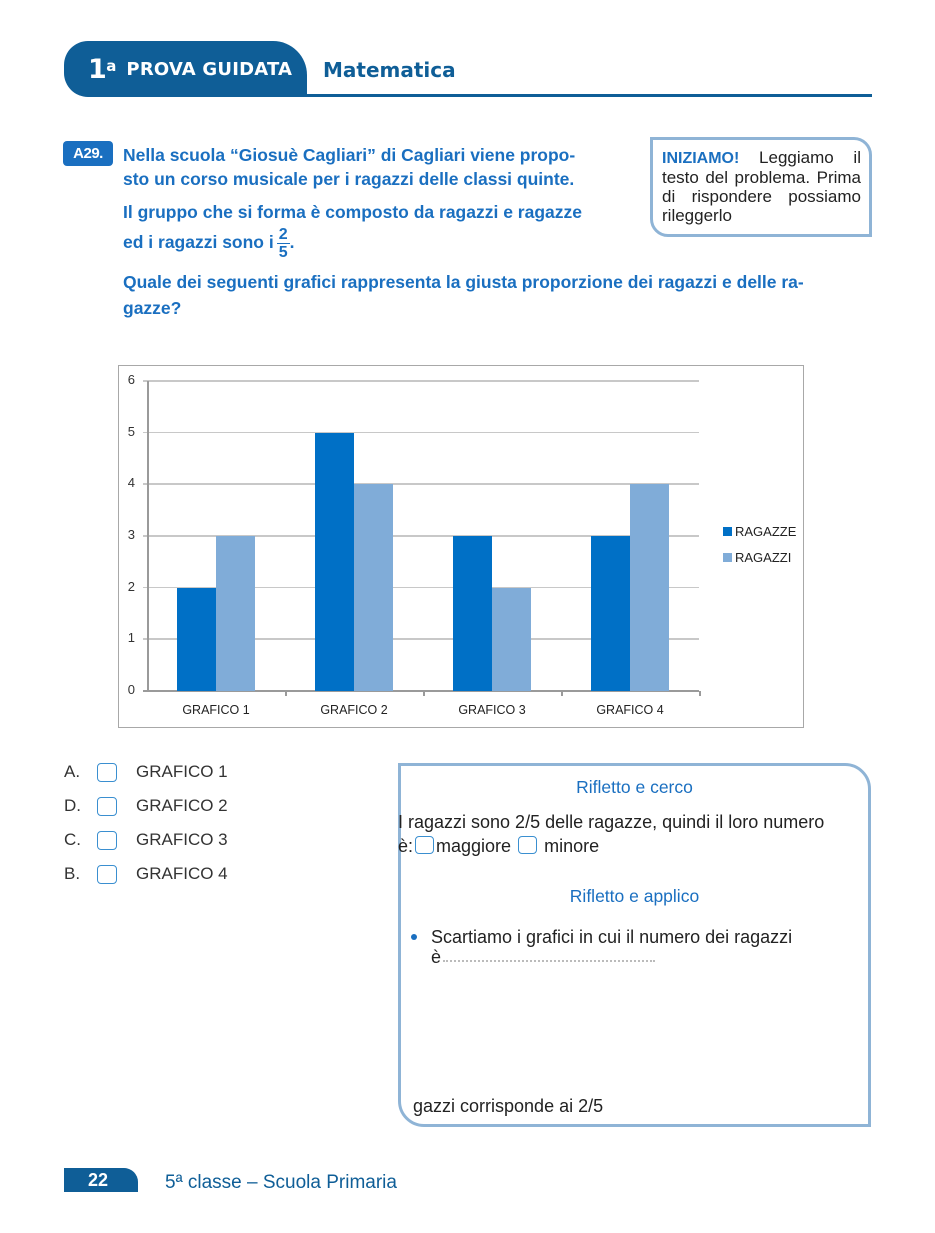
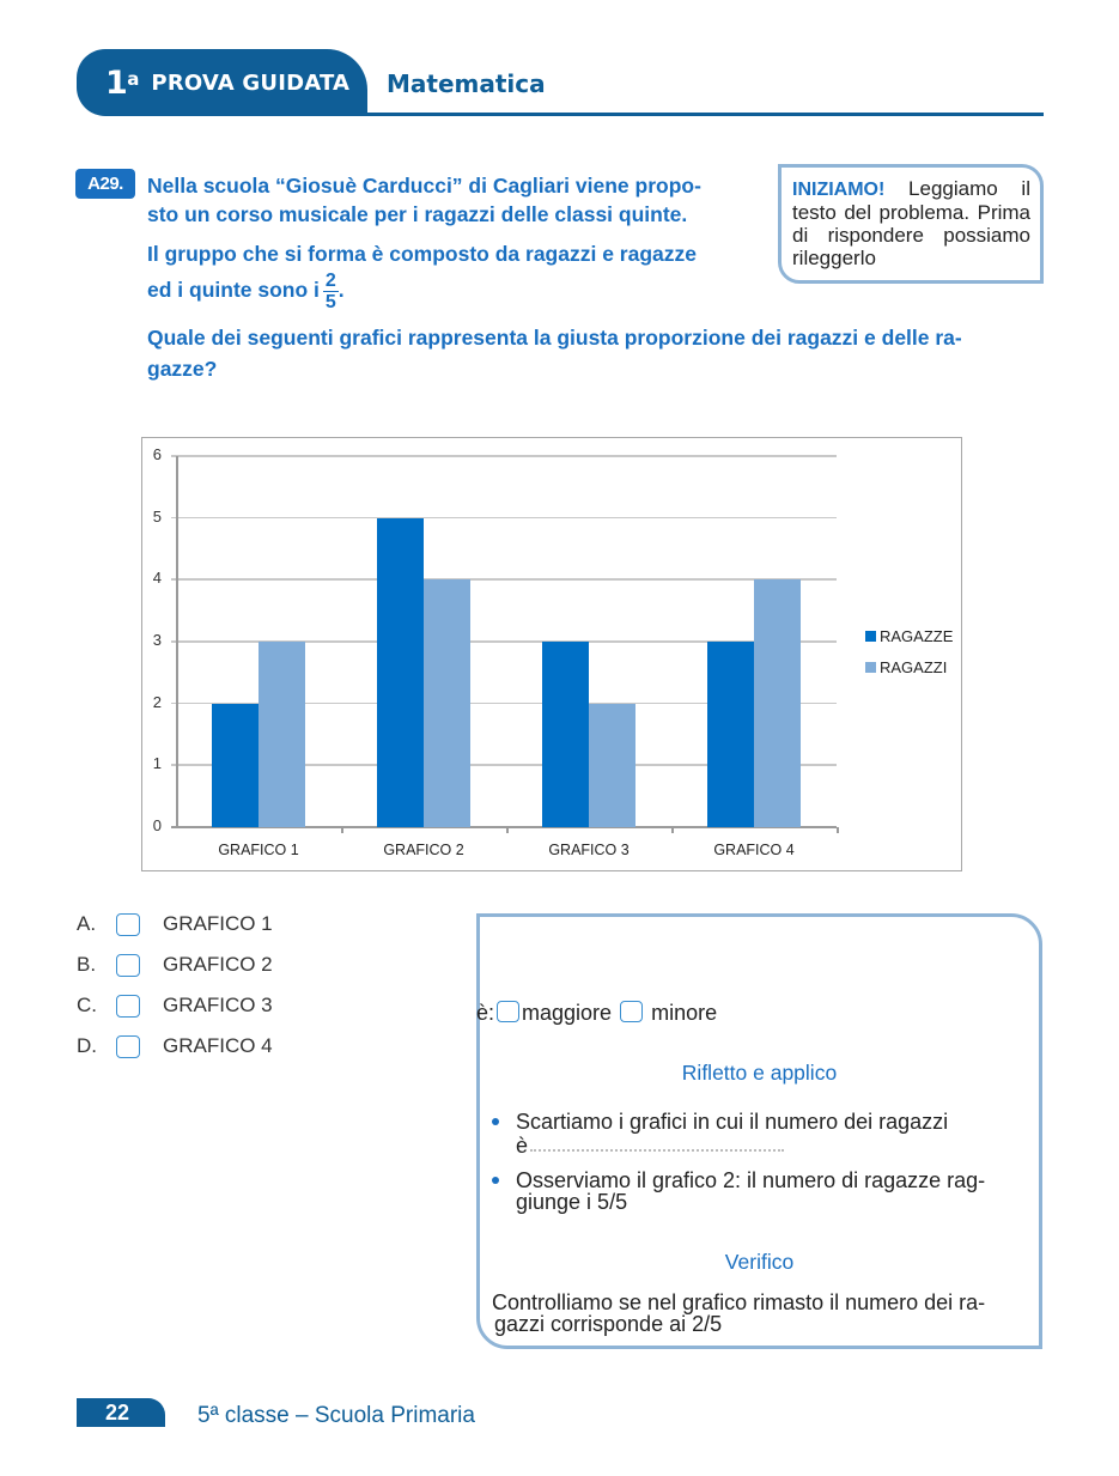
  1
  a
  PROVA GUIDATA
  Matematica
  A29.
- Nella scuola “Giosuè Cagliari” di Cagliari viene propo-
+ Nella scuola “Giosuè Carducci” di Cagliari viene propo-
  sto un corso musicale per i ragazzi delle classi quinte.
  Il gruppo che si forma è composto da ragazzi e ragazze
- ed i ragazzi sono i
+ ed i quinte sono i
  2
  5
  .
  Quale dei seguenti grafici rappresenta la giusta proporzione dei ragazzi e delle ra-
  gazze?
  INIZIAMO! Leggiamo il testo del problema. Prima di rispondere possiamo rileggerlo
  0
  1
  2
  3
  4
  5
  6
  GRAFICO 1
  GRAFICO 2
  GRAFICO 3
  GRAFICO 4
  RAGAZZE
  RAGAZZI
  A.
  GRAFICO 1
- D.
+ B.
  GRAFICO 2
  C.
  GRAFICO 3
- B.
+ D.
  GRAFICO 4
- Rifletto e cerco
- I ragazzi sono 2/5 delle ragazze, quindi il loro numero
  è: maggiore minore
  Rifletto e applico
  Scartiamo i grafici in cui il numero dei ragazzi
  è
+ Osserviamo il grafico 2: il numero di ragazze rag-
+ giunge i 5/5
+ Verifico
+ Controlliamo se nel grafico rimasto il numero dei ra-
  gazzi corrisponde ai 2/5
  22
  5ª classe – Scuola Primaria
